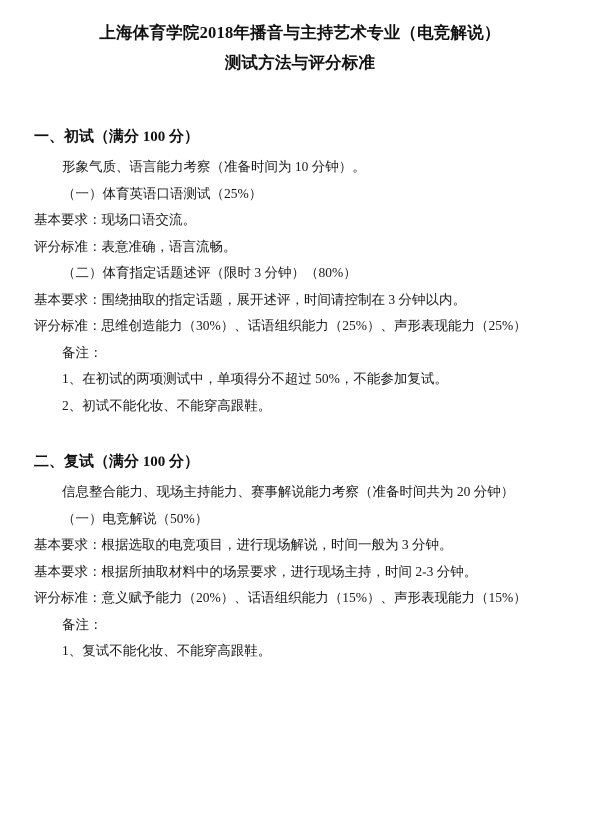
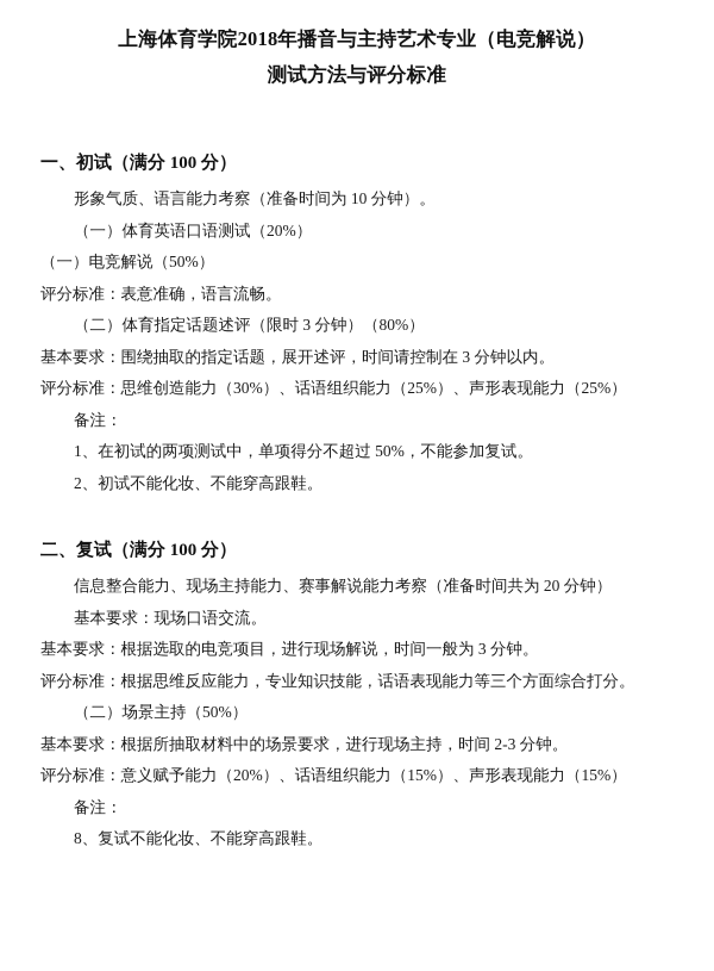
  上海体育学院2018年播音与主持艺术专业（电竞解说）
  测试方法与评分标准
  一、初试（满分 100 分）
  形象气质、语言能力考察（准备时间为 10 分钟）。
- （一）体育英语口语测试（25%）
+ （一）体育英语口语测试（20%）
- 基本要求：现场口语交流。
+ （一）电竞解说（50%）
  评分标准：表意准确，语言流畅。
  （二）体育指定话题述评（限时 3 分钟）（80%）
  基本要求：围绕抽取的指定话题，展开述评，时间请控制在 3 分钟以内。
  评分标准：思维创造能力（30%）、话语组织能力（25%）、声形表现能力（25%）
  备注：
  1、在初试的两项测试中，单项得分不超过 50%，不能参加复试。
  2、初试不能化妆、不能穿高跟鞋。
  二、复试（满分 100 分）
  信息整合能力、现场主持能力、赛事解说能力考察（准备时间共为 20 分钟）
- （一）电竞解说（50%）
+ 基本要求：现场口语交流。
  基本要求：根据选取的电竞项目，进行现场解说，时间一般为 3 分钟。
+ 评分标准：根据思维反应能力，专业知识技能，话语表现能力等三个方面综合打分。
+ （二）场景主持（50%）
  基本要求：根据所抽取材料中的场景要求，进行现场主持，时间 2-3 分钟。
  评分标准：意义赋予能力（20%）、话语组织能力（15%）、声形表现能力（15%）
  备注：
- 1、复试不能化妆、不能穿高跟鞋。
+ 8、复试不能化妆、不能穿高跟鞋。
